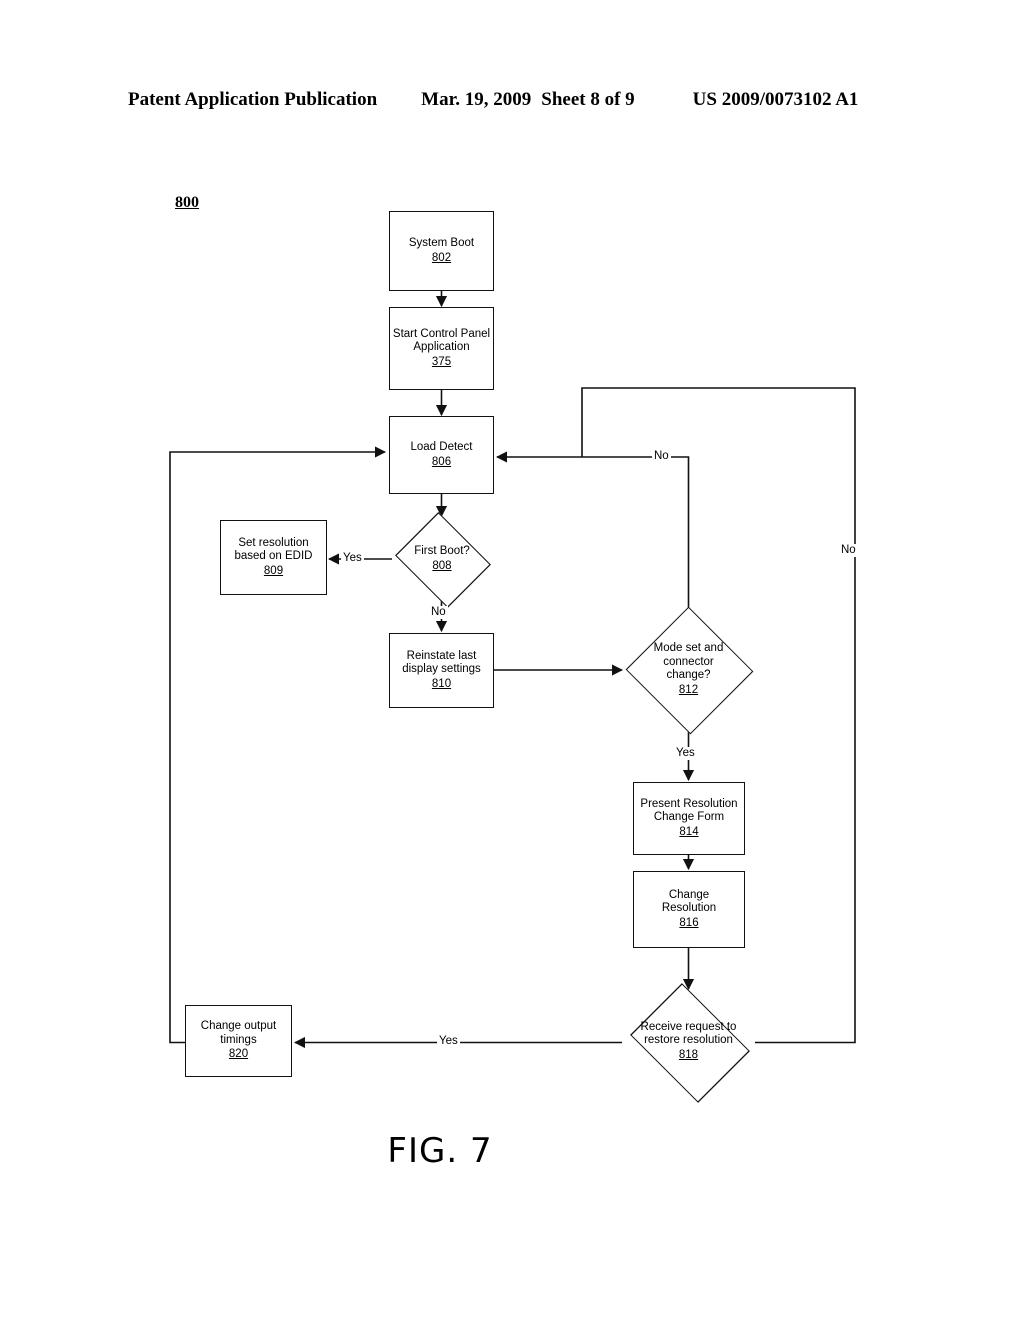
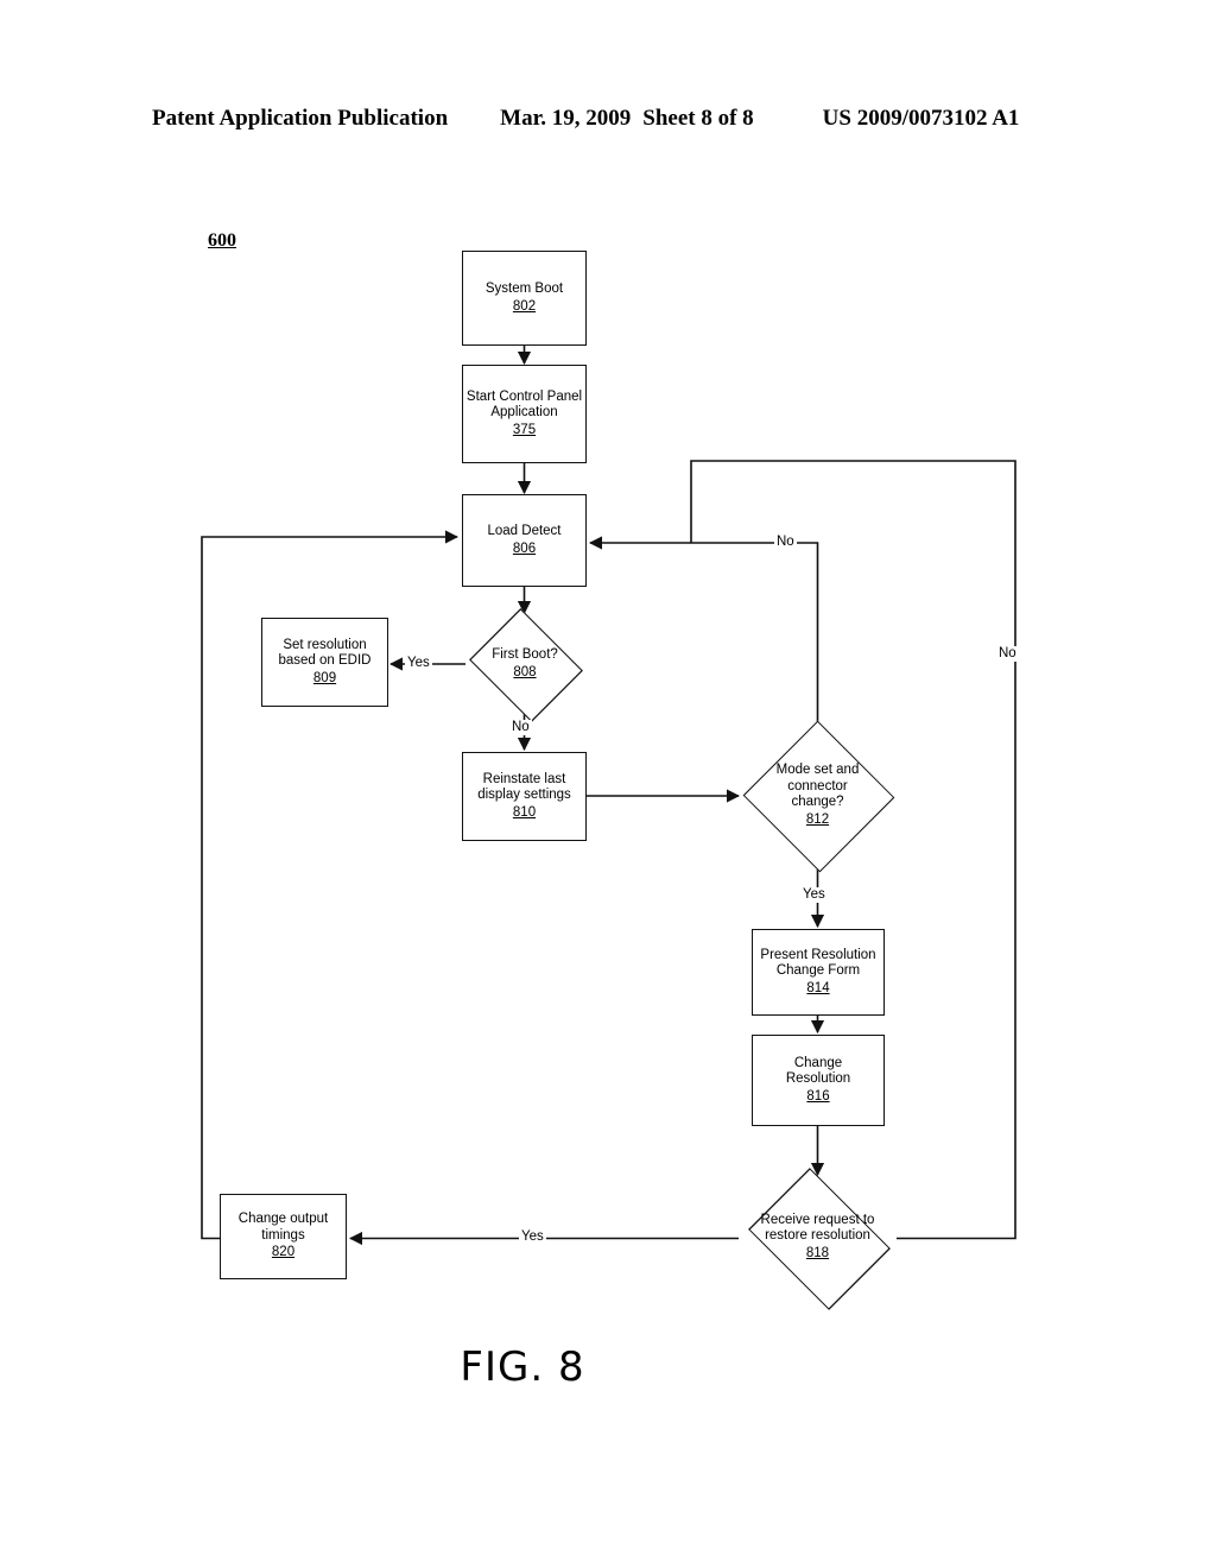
  Patent Application Publication
  Mar. 19, 2009
- Sheet 8 of 9
+ Sheet 8 of 8
  US 2009/0073102 A1
- 800
+ 600
  System Boot
  802
  Start Control Panel
  Application
  375
  Load Detect
  806
  First Boot?
  808
  Set resolution
  based on EDID
  809
  Reinstate last
  display settings
  810
  Mode set and
  connector
  change?
  812
  Present Resolution
  Change Form
  814
  Change
  Resolution
  816
  Receive request to
  restore resolution
  818
  Change output
  timings
  820
  Yes
  No
  No
  Yes
  Yes
  No
- FIG. 7
+ FIG. 8
